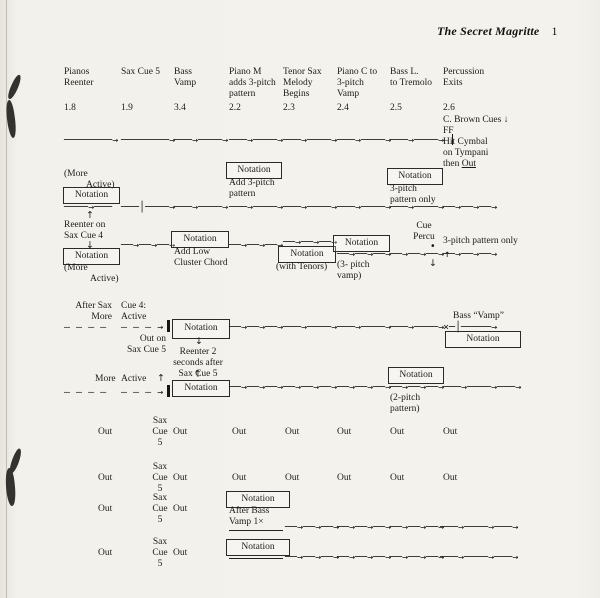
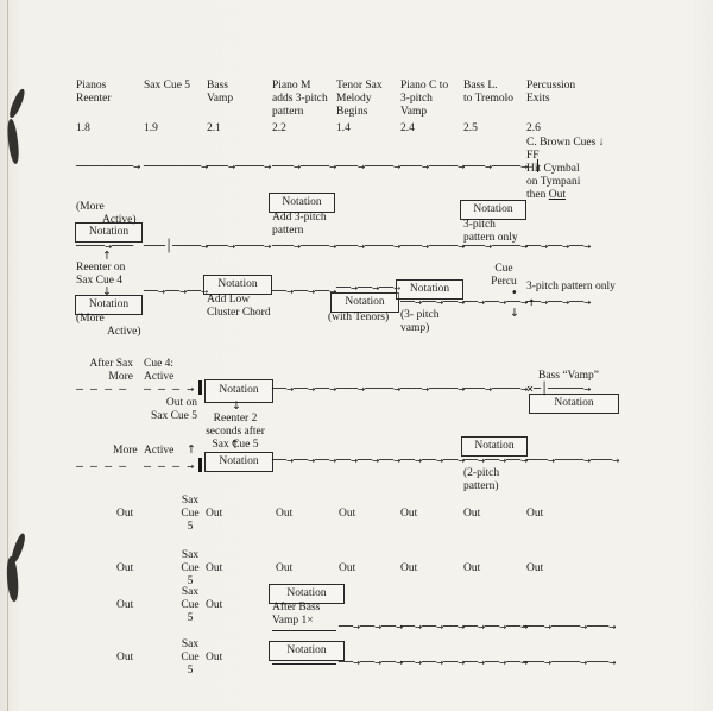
- The Secret Magritte 1
  Pianos
  Reenter
  Sax Cue 5
  Bass
  Vamp
  Piano M
  adds 3-pitch
  pattern
  Tenor Sax
  Melody
  Begins
  Piano C to
  3-pitch
  Vamp
  Bass L.
  to Tremolo
  Percussion
  Exits
  1.8
  1.9
- 3.4
+ 2.1
  2.2
- 2.3
+ 1.4
  2.4
  2.5
  2.6
  C. Brown Cues ↓
  FF
  Ht Cymbal
  on Tympani
  then Out
  ────────→
  ────────→
  ───→────→
  ───→────→
  ───→────→
  ───→────→
  ───→────→
  Notation
  Add 3-pitch
  pattern
  Notation
  3-pitch
  pattern only
  (More
  Active)
  Notation
  ────→───
  ───│────→
  ───→────→
  ───→────→
  ───→────→
  ───→────→
  ───→────→
  ──→──→──→
  ↑
  Reenter on
  Sax Cue 4
  ↓
  Notation
  (More
  Active)
  ──→──→──→
  Notation
  Add Low
  Cluster Chord
  ──→──→──→
  ──→──→──→
  Notation
  (with Tenors)
  Notation
  ──→──→──→
  (3- pitch
  vamp)
  Cue
  Percu
  •
  ──→──→──→↑
  ↓
  3-pitch pattern only
  ──→──→──→
  After Sax
  More
  – – – –
  Cue 4:
  Active
  – – – →
  Out on
  Sax Cue 5
  Notation
  ↓
  Reenter 2
  seconds after
  Sax Cue 5
  ──→──→──→
  ───→────→
  ───→────→
  ───→────→
  Bass “Vamp”
  ×─│─────→
  Notation
  More
  – – – –
  Active
  ↑
  – – – →
  ↑
  Notation
  ──→──→──→
  ──→──→──→
  ──→──→──→
  Notation
  ──→──→──→
  (2-pitch
  pattern)
  ───→────→───→
  Out
  Sax
  Cue
  5
  Out
  Out
  Out
  Out
  Out
  Out
  Out
  Sax
  Cue
  5
  Out
  Out
  Out
  Out
  Out
  Out
  Out
  Sax
  Cue
  5
  Out
  Notation
  After Bass
  Vamp 1×
  ──→──→──→
  ──→──→──→
  ──→──→──→
  ───→────→───→
  Out
  Sax
  Cue
  5
  Out
  Notation
  ──→──→──→
  ──→──→──→
  ──→──→──→
  ───→────→───→
